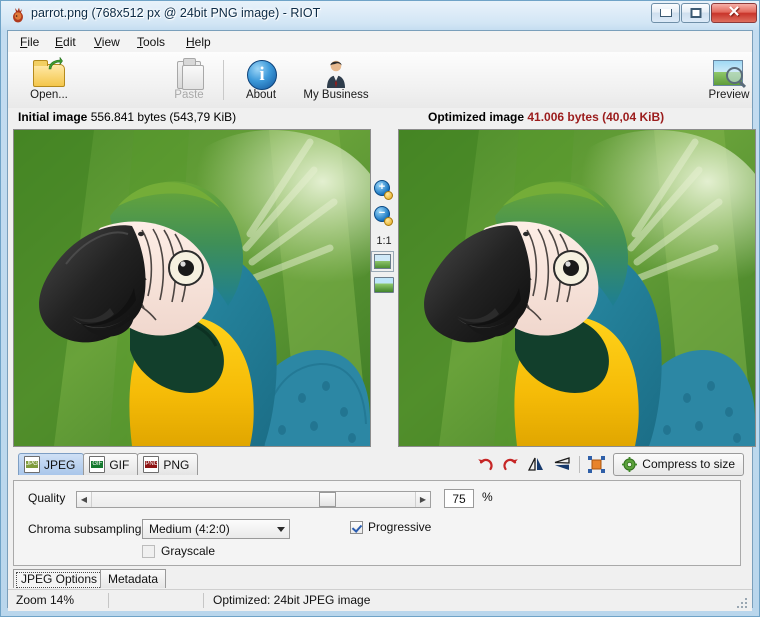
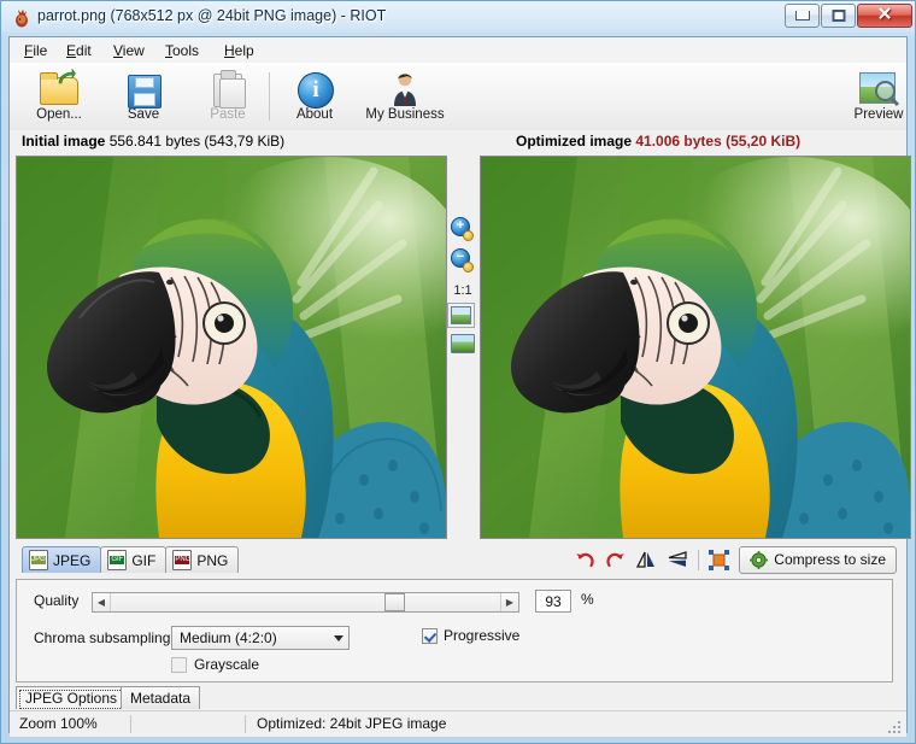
  parrot.png (768x512 px @ 24bit PNG image) - RIOT
  ✕
  File
  Edit
  View
  Tools
  Help
  Open...
+ Save
  Paste
  i
  About
  My Business
  Preview
  Initial image 556.841 bytes (543,79 KiB)
- Optimized image 41.006 bytes (40,04 KiB)
+ Optimized image 41.006 bytes (55,20 KiB)
  +
  −
  1:1
  JPEG
  GIF
  PNG
  Compress to size
  Quality
  ◀
  ▶
- 75
+ 93
  %
  Chroma subsampling
  Medium (4:2:0)
  Progressive
  Grayscale
  JPEG Options
  Metadata
- Zoom 14%
+ Zoom 100%
  Optimized: 24bit JPEG image
